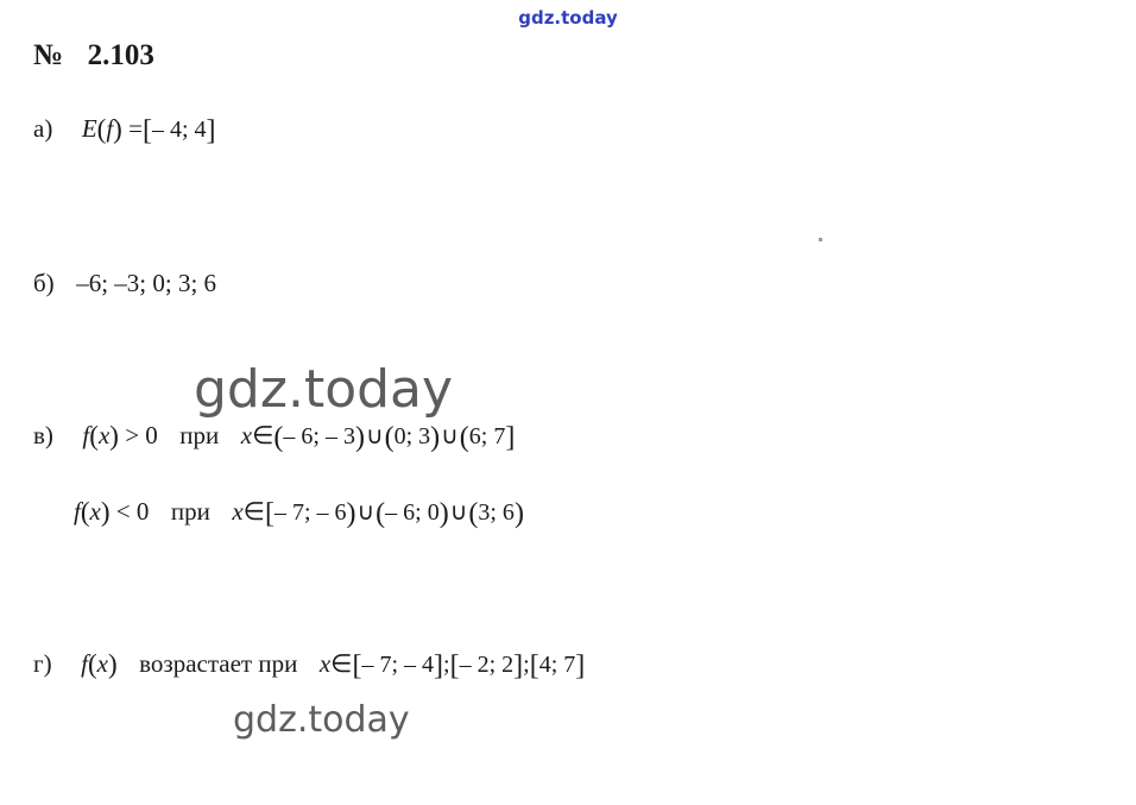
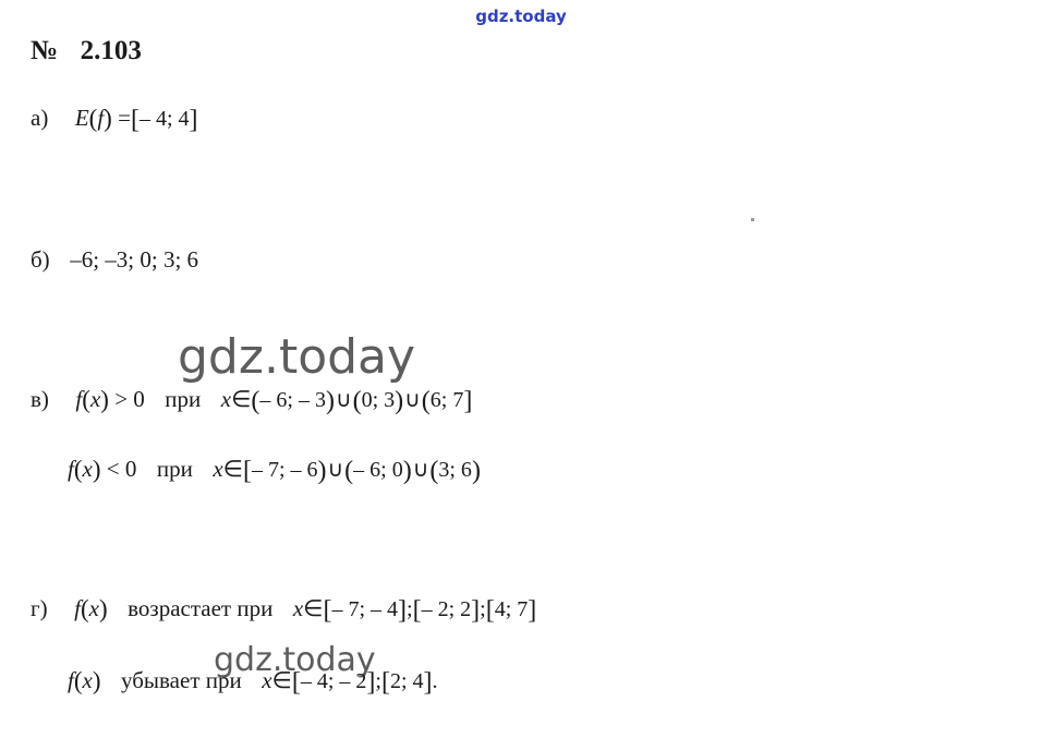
  gdz.today
  № 2.103
  а) E(f) =[– 4; 4]
  б) –6; –3; 0; 3; 6
  gdz.today
  в) f(x) > 0 при x∈(– 6; – 3)∪(0; 3)∪(6; 7]
  f(x) < 0 при x∈[– 7; – 6)∪(– 6; 0)∪(3; 6)
  г) f(x) возрастает при x∈[– 7; – 4];[– 2; 2];[4; 7]
  gdz.today
+ f(x) убывает при x∈[– 4; – 2];[2; 4].
